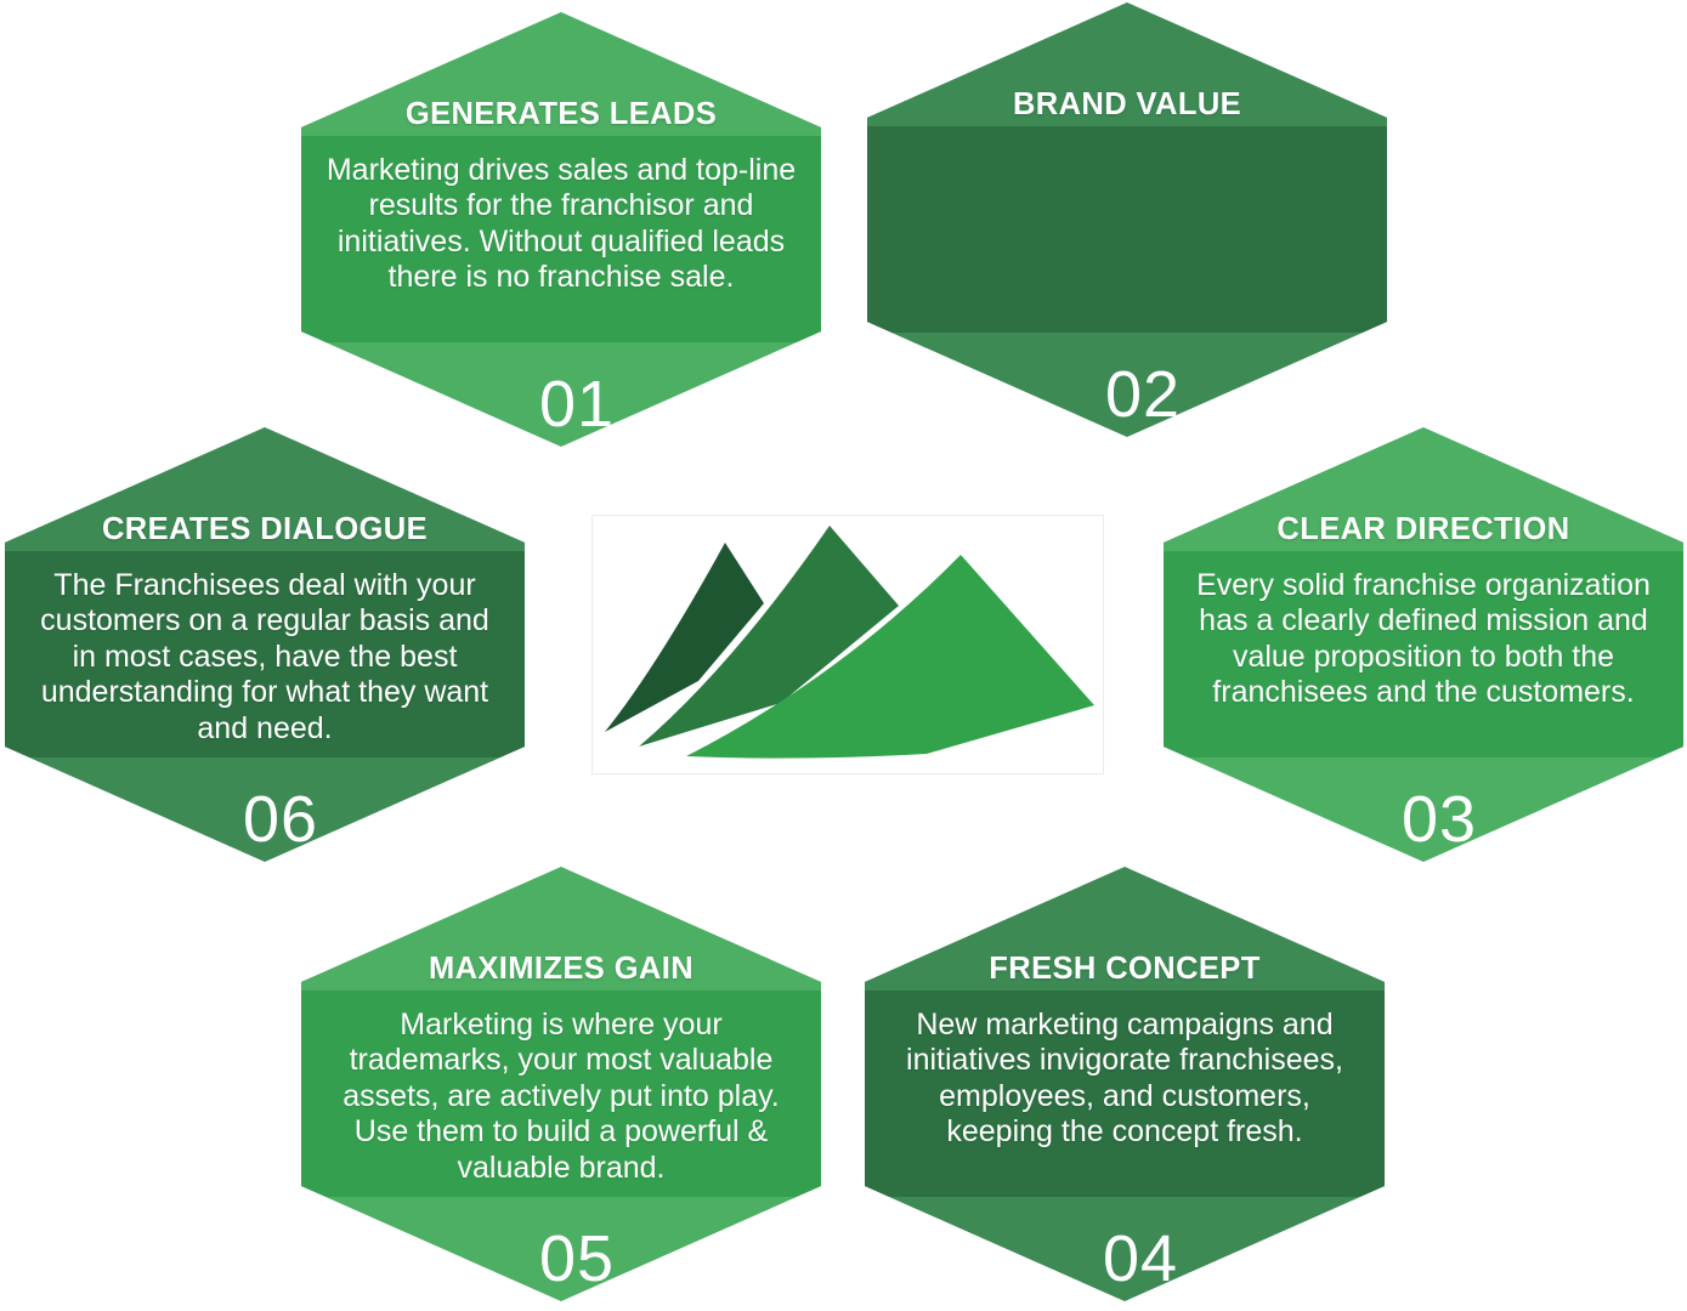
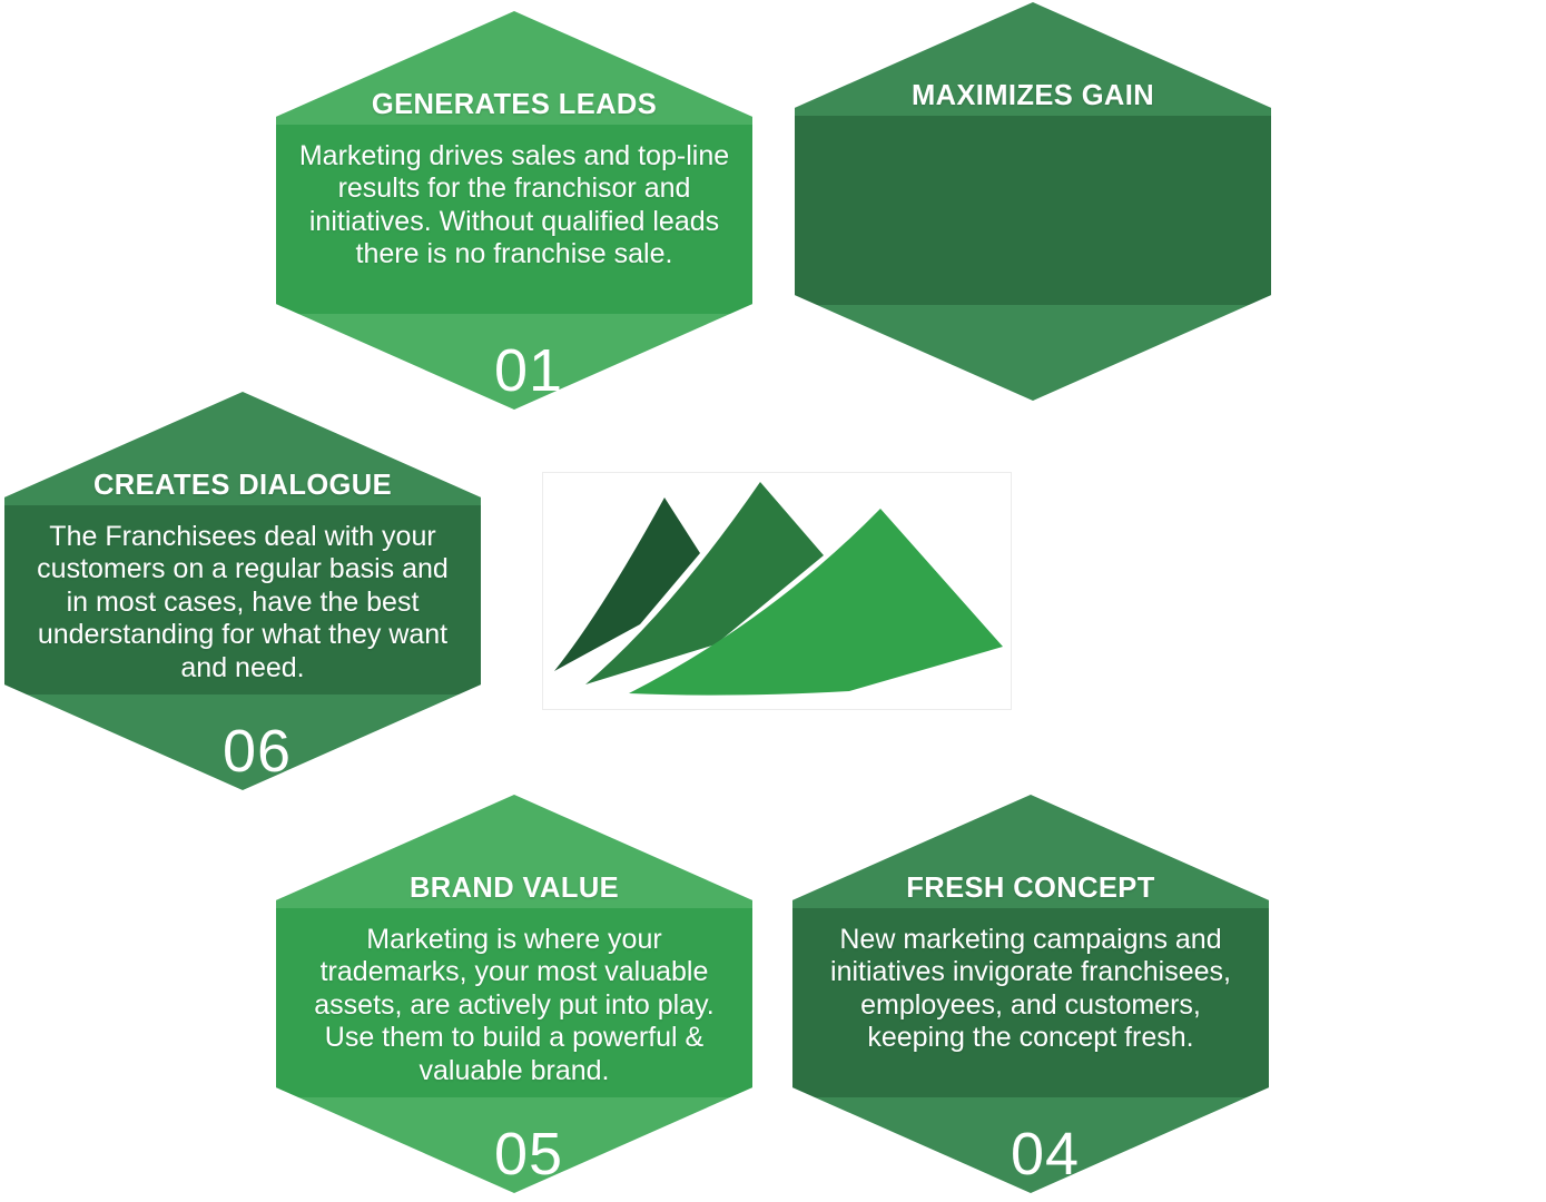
  GENERATES LEADS
  Marketing drives sales and top-line results for the franchisor and initiatives. Without qualified leads there is no franchise sale.
  01
- BRAND VALUE
+ MAXIMIZES GAIN
- 02
- CLEAR DIRECTION
- Every solid franchise organization has a clearly defined mission and value proposition to both the franchisees and the customers.
- 03
  FRESH CONCEPT
  New marketing campaigns and initiatives invigorate franchisees, employees, and customers, keeping the concept fresh.
  04
- MAXIMIZES GAIN
+ BRAND VALUE
  Marketing is where your trademarks, your most valuable assets, are actively put into play. Use them to build a powerful & valuable brand.
  05
  CREATES DIALOGUE
  The Franchisees deal with your customers on a regular basis and in most cases, have the best understanding for what they want and need.
  06
